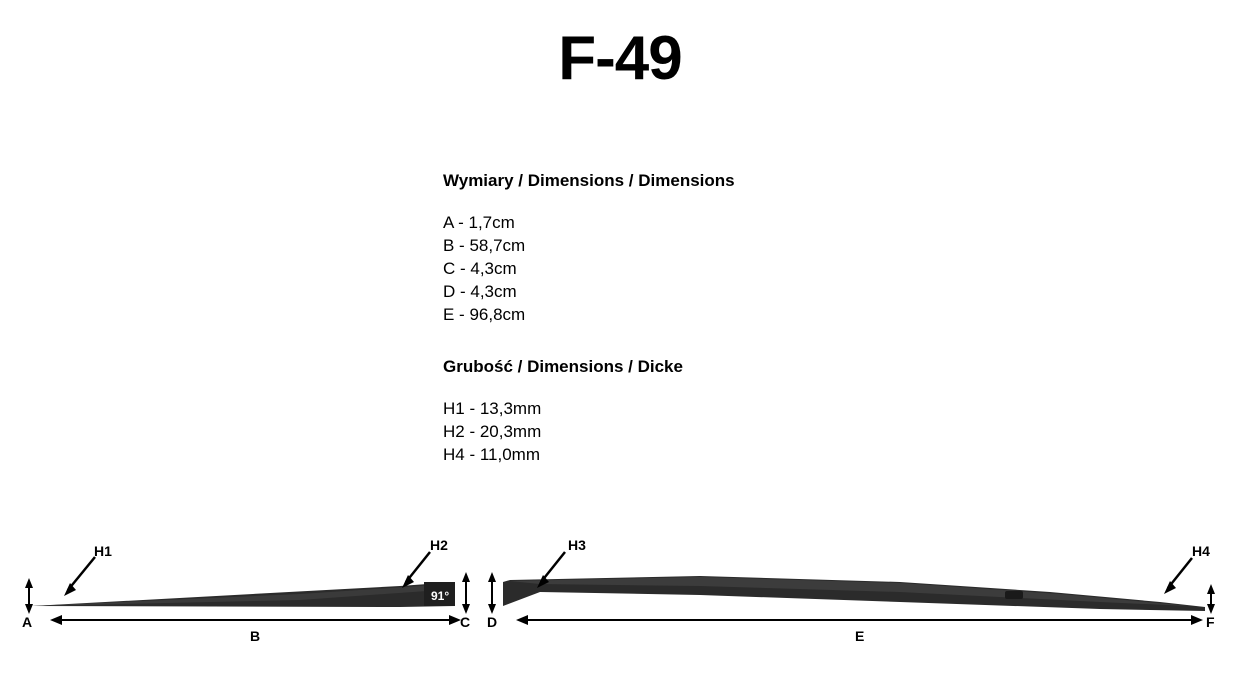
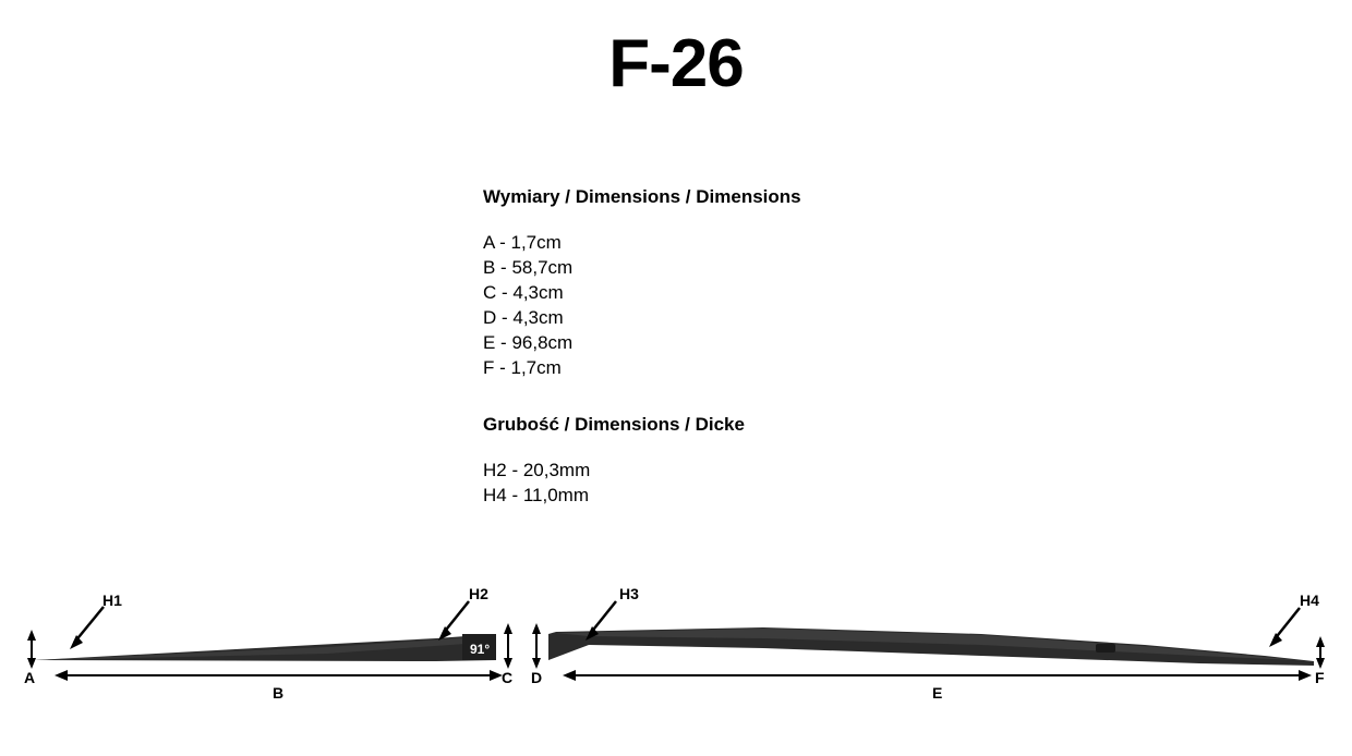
- F-49
+ F-26
  Wymiary / Dimensions / Dimensions
  A - 1,7cm
  B - 58,7cm
  C - 4,3cm
  D - 4,3cm
  E - 96,8cm
+ F - 1,7cm
  Grubość / Dimensions / Dicke
- H1 - 13,3mm
  H2 - 20,3mm
  H4 - 11,0mm
  H1
  H2
  H3
  H4
  91°
  A
  B
  C
  D
  E
  F
